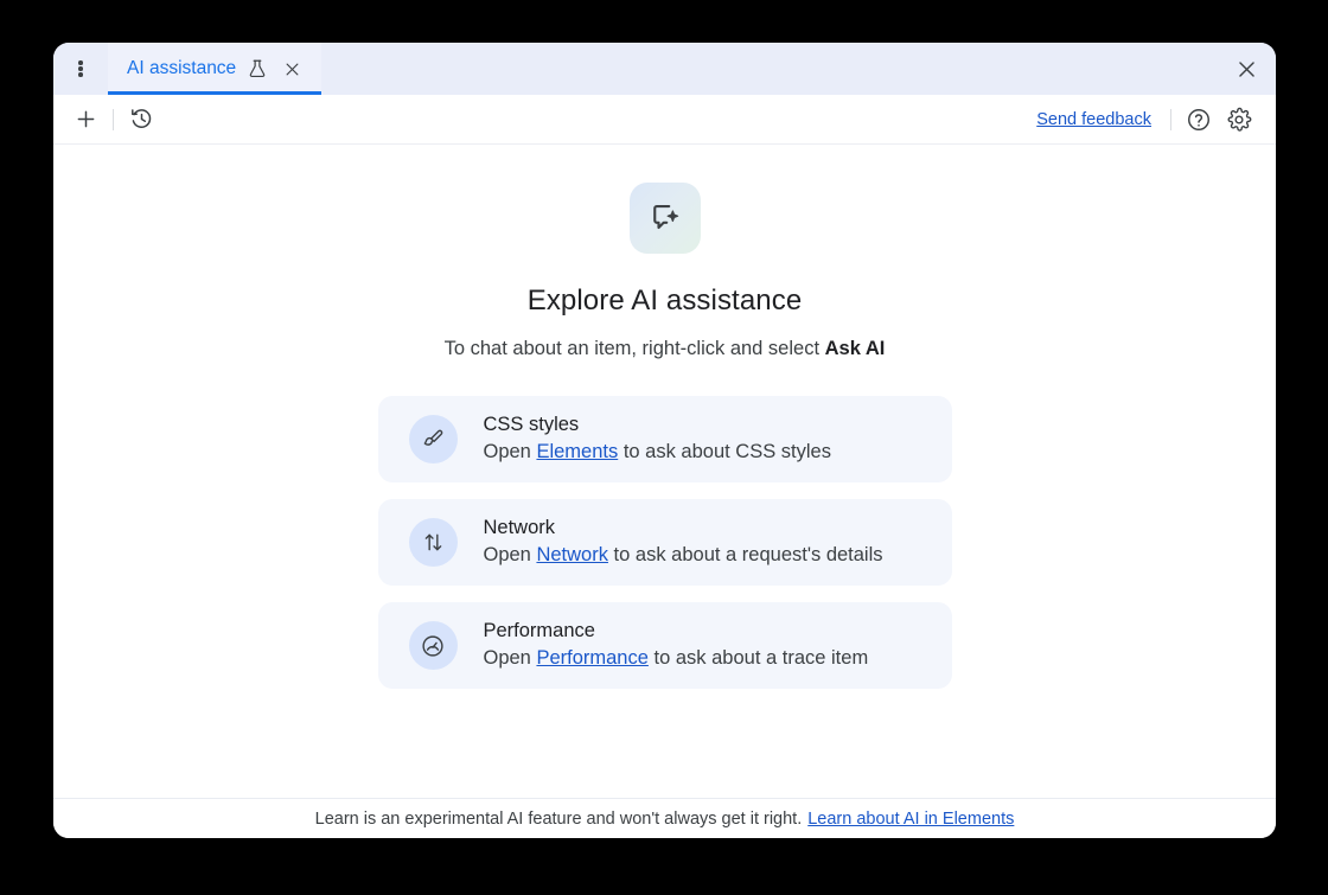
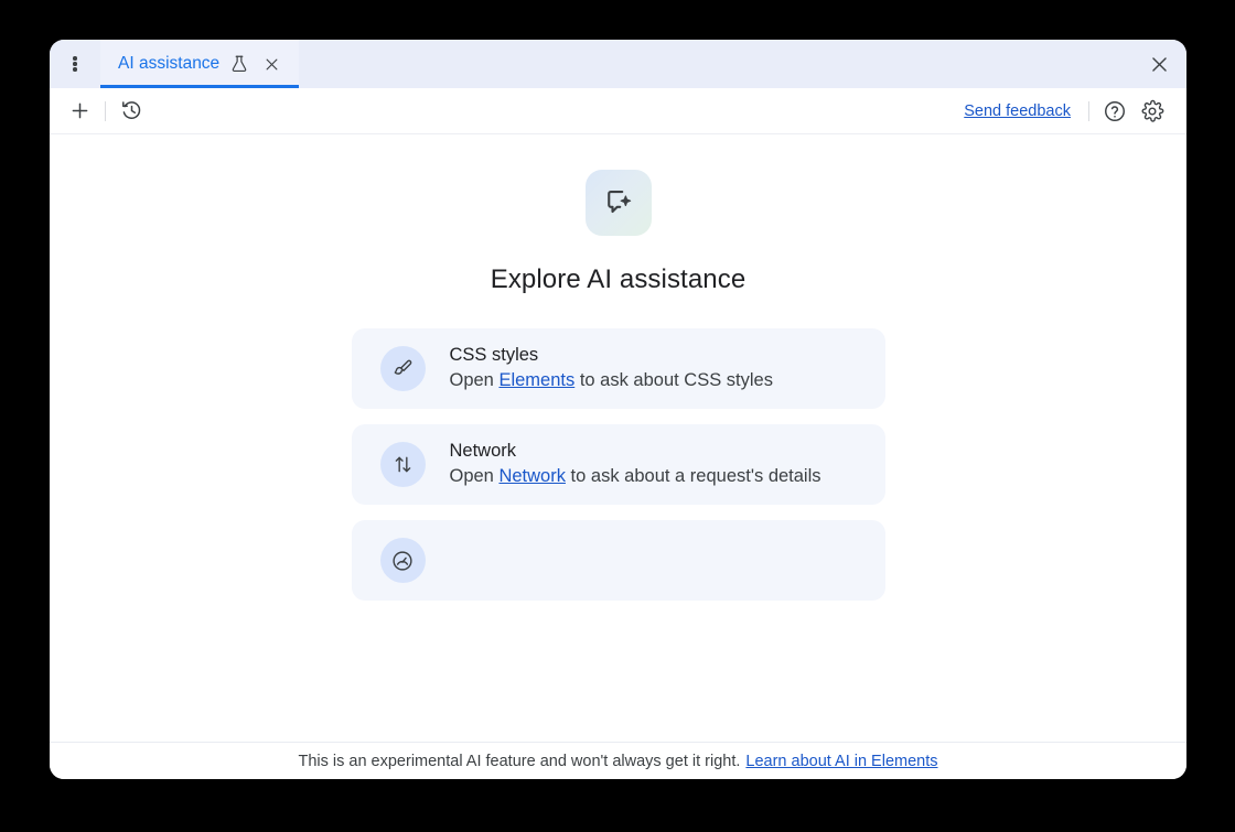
  AI assistance
  Send feedback
  Explore AI assistance
- To chat about an item, right-click and select Ask AI
  CSS styles
  Open Elements to ask about CSS styles
  Network
  Open Network to ask about a request's details
- Performance
- Open Performance to ask about a trace item
- Learn is an experimental AI feature and won't always get it right.
+ This is an experimental AI feature and won't always get it right.
  Learn about AI in Elements
